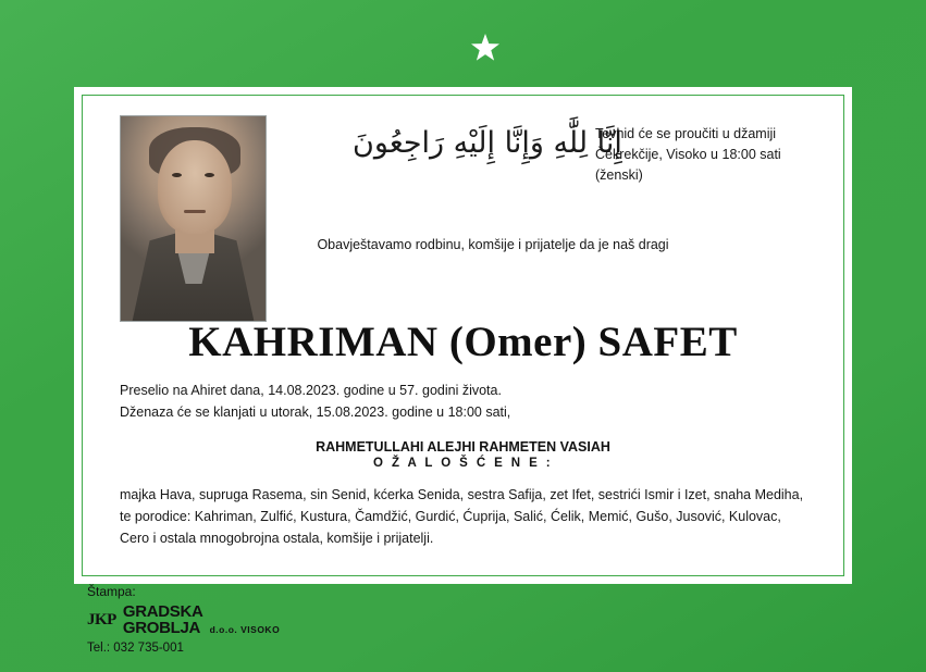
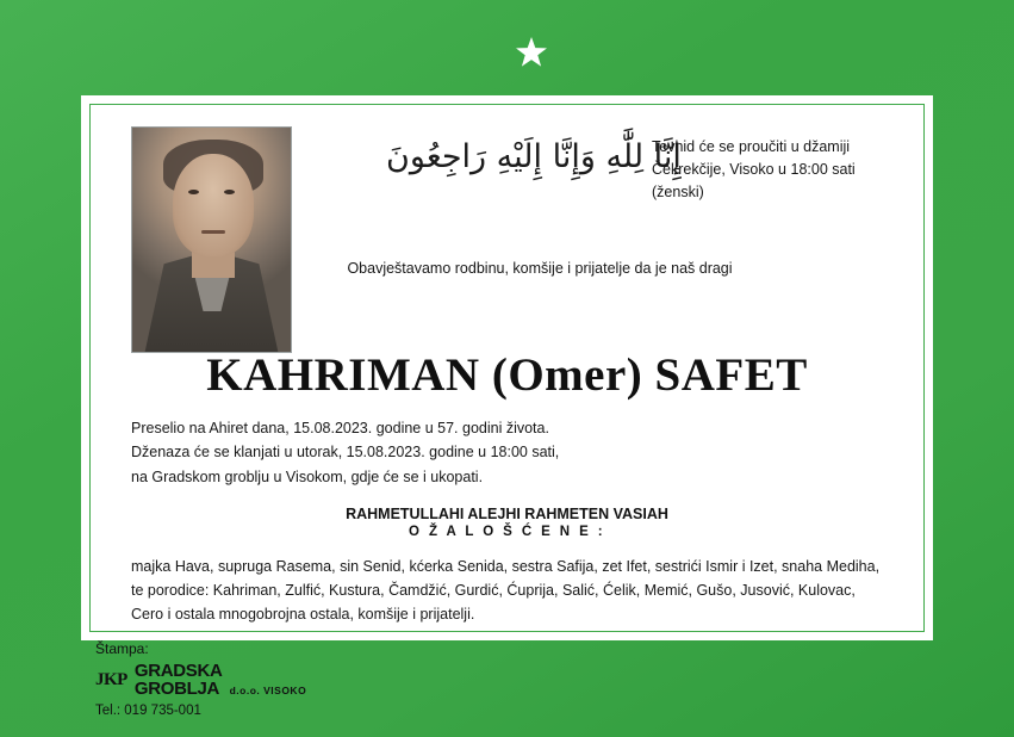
  إِنَّا لِلَّٰهِ وَإِنَّا إِلَيْهِ رَاجِعُونَ
  Tevhid će se proučiti u džamiji Čekrekčije, Visoko u 18:00 sati (ženski)
  Obavještavamo rodbinu, komšije i prijatelje da je naš dragi
  KAHRIMAN (Omer) SAFET
- Preselio na Ahiret dana, 14.08.2023. godine u 57. godini života.
+ Preselio na Ahiret dana, 15.08.2023. godine u 57. godini života.
  Dženaza će se klanjati u utorak, 15.08.2023. godine u 18:00 sati,
+ na Gradskom groblju u Visokom, gdje će se i ukopati.
  RAHMETULLAHI ALEJHI RAHMETEN VASIAH
  O Ž A L O Š Ć E N E :
  majka Hava, supruga Rasema, sin Senid, kćerka Senida, sestra Safija, zet Ifet, sestrići Ismir i Izet, snaha Mediha, te porodice: Kahriman, Zulfić, Kustura, Čamdžić, Gurdić, Ćuprija, Salić, Ćelik, Memić, Gušo, Jusović, Kulovac, Cero i ostala mnogobrojna ostala, komšije i prijatelji.
  Štampa:
  JKP
  GRADSKA
  GROBLJA
  d.o.o. VISOKO
- Tel.: 032 735-001
+ Tel.: 019 735-001
